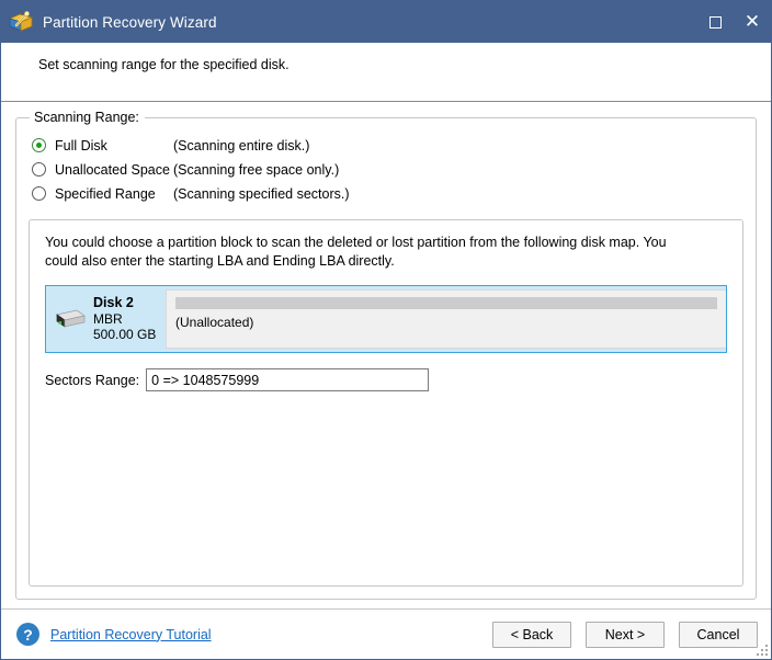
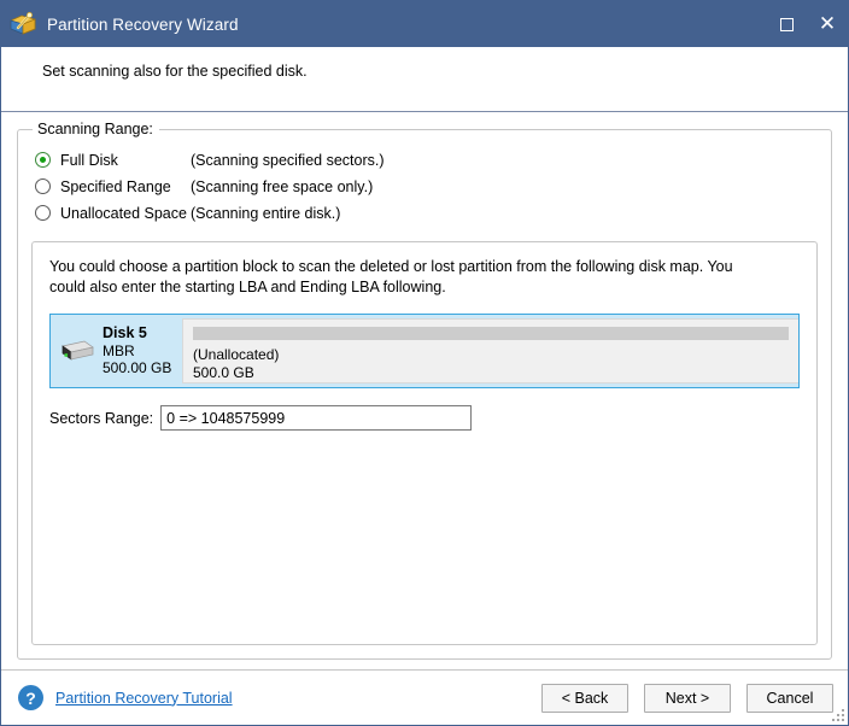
  Partition Recovery Wizard
  ✕
- Set scanning range for the specified disk.
+ Set scanning also for the specified disk.
  Scanning Range:
  Full Disk
- (Scanning entire disk.)
+ (Scanning specified sectors.)
- Unallocated Space
+ Specified Range
  (Scanning free space only.)
- Specified Range
+ Unallocated Space
- (Scanning specified sectors.)
+ (Scanning entire disk.)
- You could choose a partition block to scan the deleted or lost partition from the following disk map. You could also enter the starting LBA and Ending LBA directly.
+ You could choose a partition block to scan the deleted or lost partition from the following disk map. You could also enter the starting LBA and Ending LBA following.
- Disk 2
+ Disk 5
  MBR
  500.00 GB
  (Unallocated)
+ 500.0 GB
  Sectors Range:
  0 => 1048575999
  ?
  Partition Recovery Tutorial
  < Back
  Next >
  Cancel
